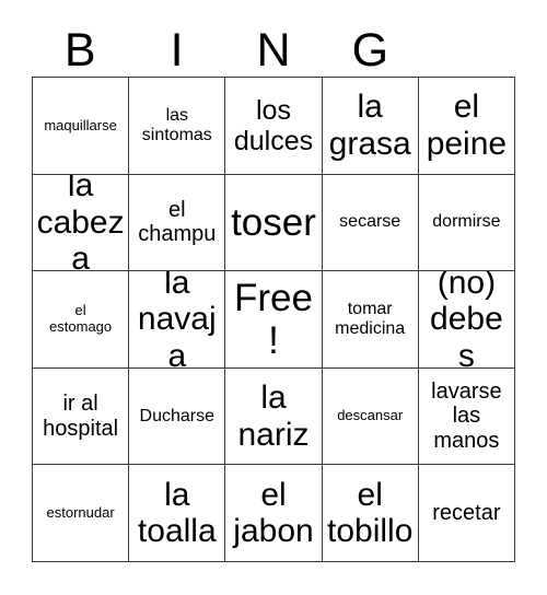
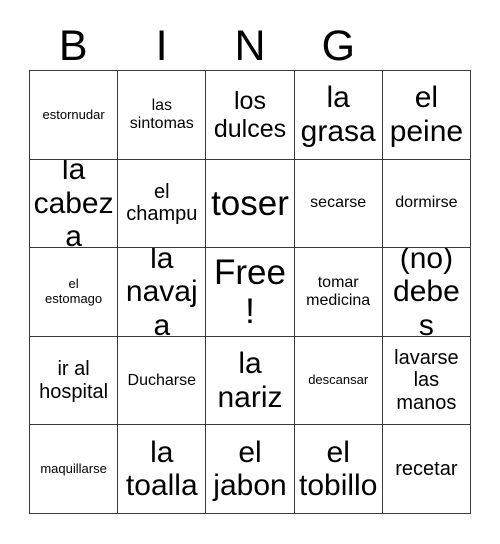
  B
  I
  N
  G
- maquillarse
+ estornudar
  las
  sintomas
  los
  dulces
  la
  grasa
  el
  peine
  la
  cabeza
  el
  champu
  toser
  secarse
  dormirse
  el
  estomago
  la
  navaja
  Free!
  tomar
  medicina
  (no)
  debes
  ir al
  hospital
  Ducharse
  la
  nariz
  descansar
  lavarse
  las
  manos
- estornudar
+ maquillarse
  la
  toalla
  el
  jabon
  el
  tobillo
  recetar
